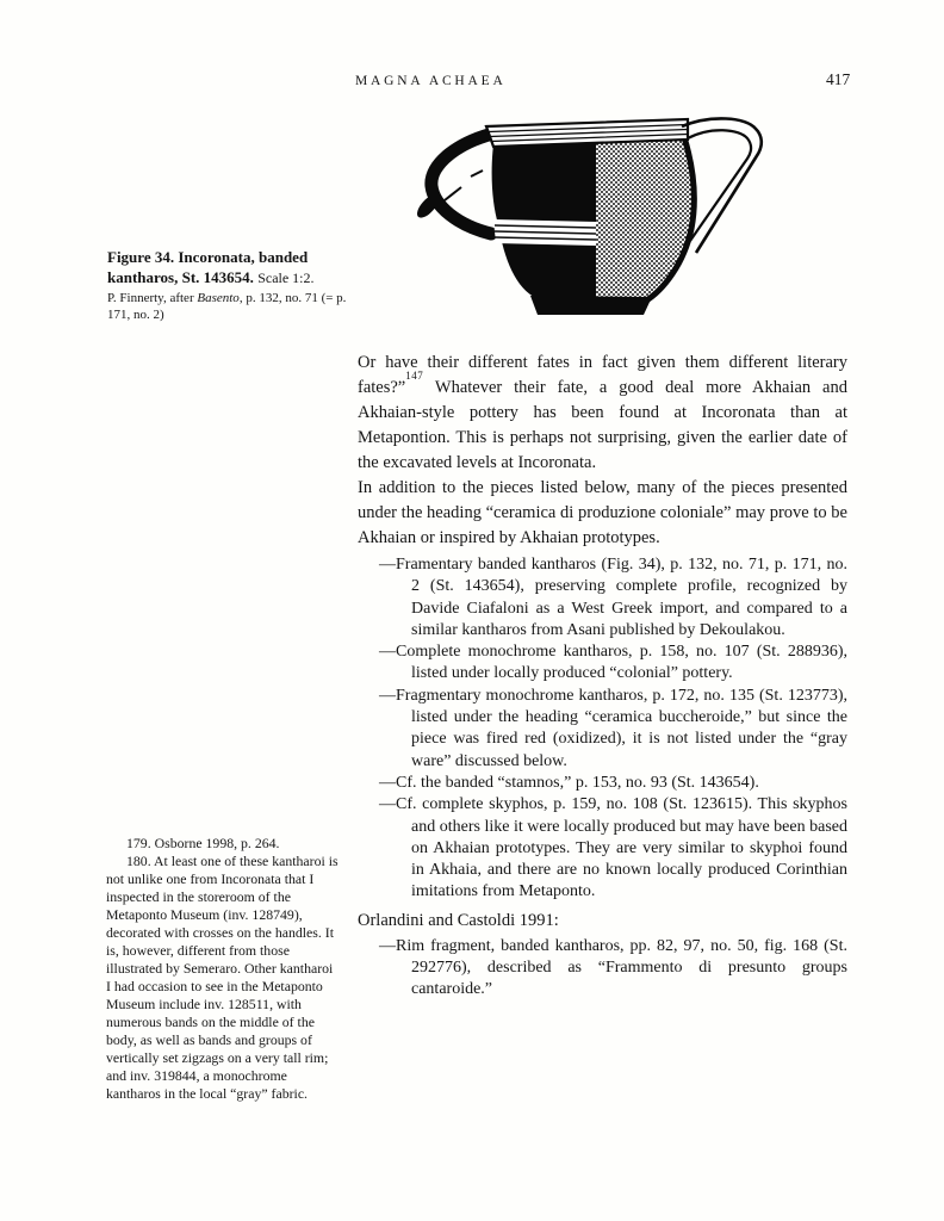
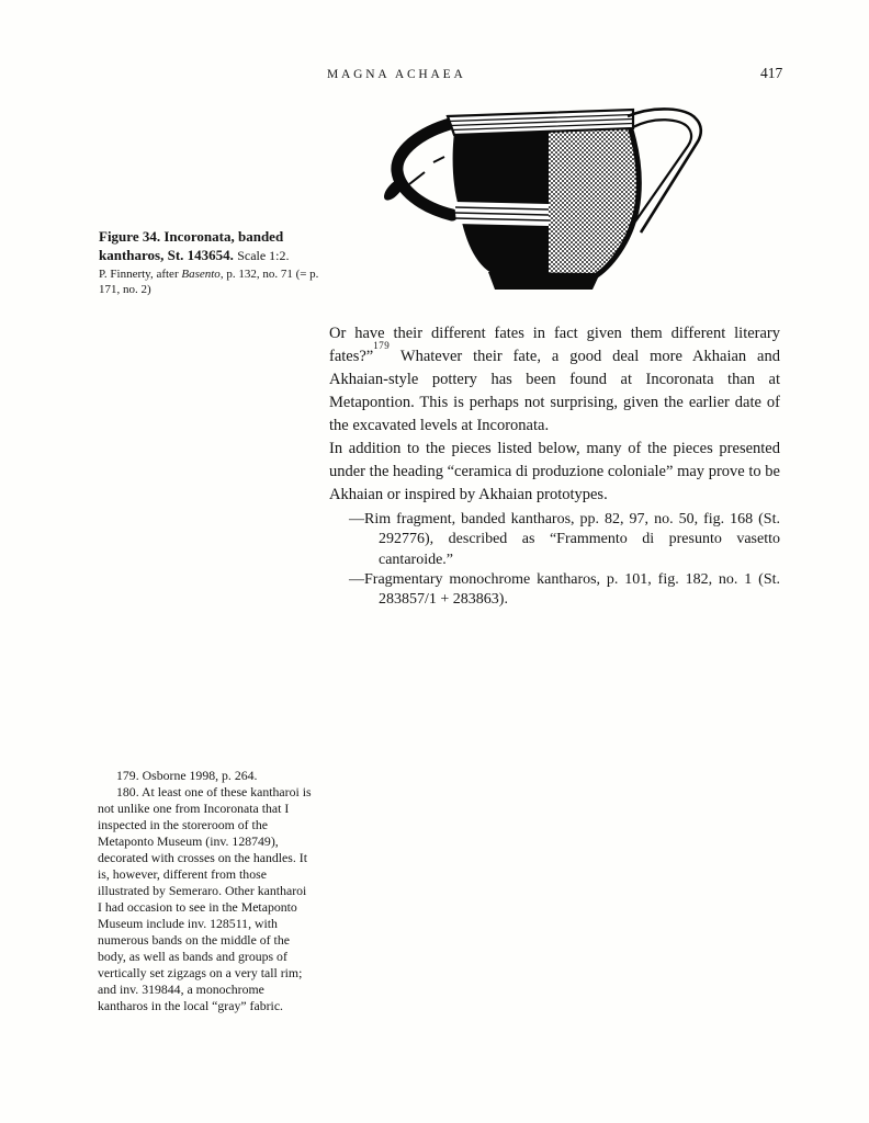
  MAGNA ACHAEA
  417
  Figure 34. Incoronata, banded kantharos, St. 143654. Scale 1:2.
  P. Finnerty, after Basento, p. 132, no. 71 (= p. 171, no. 2)
- Or have their different fates in fact given them different literary fates?”147 Whatever their fate, a good deal more Akhaian and Akhaian-style pottery has been found at Incoronata than at Metapontion. This is perhaps not surprising, given the earlier date of the excavated levels at Incoronata.
+ Or have their different fates in fact given them different literary fates?”179 Whatever their fate, a good deal more Akhaian and Akhaian-style pottery has been found at Incoronata than at Metapontion. This is perhaps not surprising, given the earlier date of the excavated levels at Incoronata.
  In addition to the pieces listed below, many of the pieces presented under the heading “ceramica di produzione coloniale” may prove to be Akhaian or inspired by Akhaian prototypes.
- —Framentary banded kantharos (Fig. 34), p. 132, no. 71, p. 171, no. 2 (St. 143654), preserving complete profile, recognized by Davide Ciafaloni as a West Greek import, and compared to a similar kantharos from Asani published by Dekoulakou.
- —Complete monochrome kantharos, p. 158, no. 107 (St. 288936), listed under locally produced “colonial” pottery.
- —Fragmentary monochrome kantharos, p. 172, no. 135 (St. 123773), listed under the heading “ceramica buccheroide,” but since the piece was fired red (oxidized), it is not listed under the “gray ware” discussed below.
- —Cf. the banded “stamnos,” p. 153, no. 93 (St. 143654).
- —Cf. complete skyphos, p. 159, no. 108 (St. 123615). This skyphos and others like it were locally produced but may have been based on Akhaian prototypes. They are very similar to skyphoi found in Akhaia, and there are no known locally produced Corinthian imitations from Metaponto.
- Orlandini and Castoldi 1991:
- —Rim fragment, banded kantharos, pp. 82, 97, no. 50, fig. 168 (St. 292776), described as “Frammento di presunto groups cantaroide.”
+ —Rim fragment, banded kantharos, pp. 82, 97, no. 50, fig. 168 (St. 292776), described as “Frammento di presunto vasetto cantaroide.”
+ —Fragmentary monochrome kantharos, p. 101, fig. 182, no. 1 (St. 283857/1 + 283863).
  179. Osborne 1998, p. 264.
  180. At least one of these kantharoi is not unlike one from Incoronata that I inspected in the storeroom of the Metaponto Museum (inv. 128749), decorated with crosses on the handles. It is, however, different from those illustrated by Semeraro. Other kantharoi I had occasion to see in the Metaponto Museum include inv. 128511, with numerous bands on the middle of the body, as well as bands and groups of vertically set zigzags on a very tall rim; and inv. 319844, a monochrome kantharos in the local “gray” fabric.
